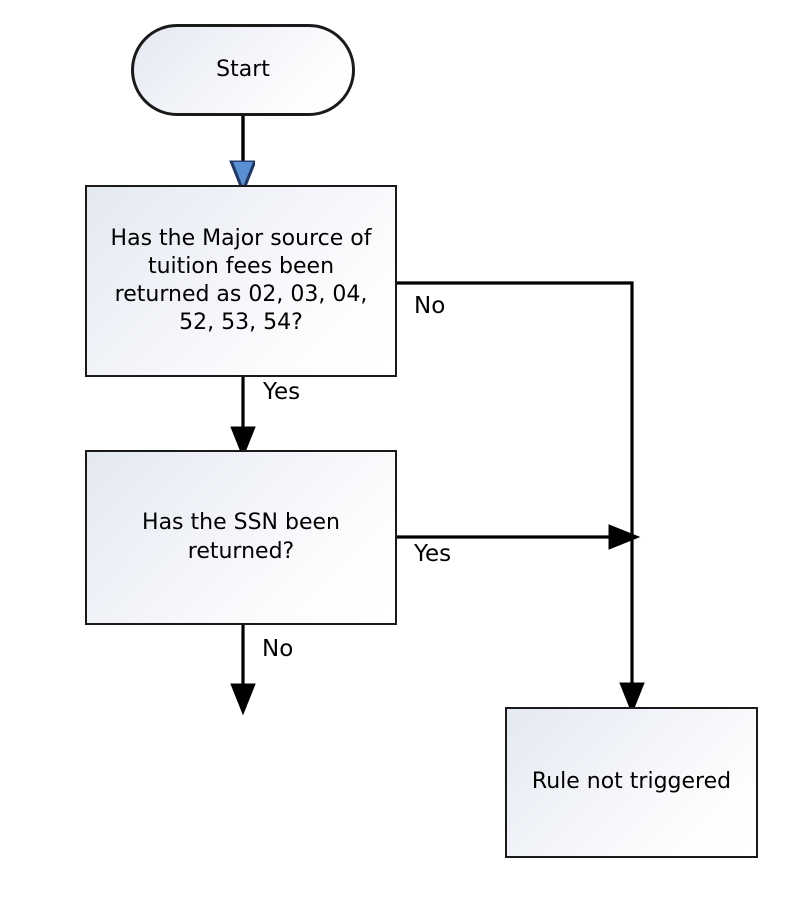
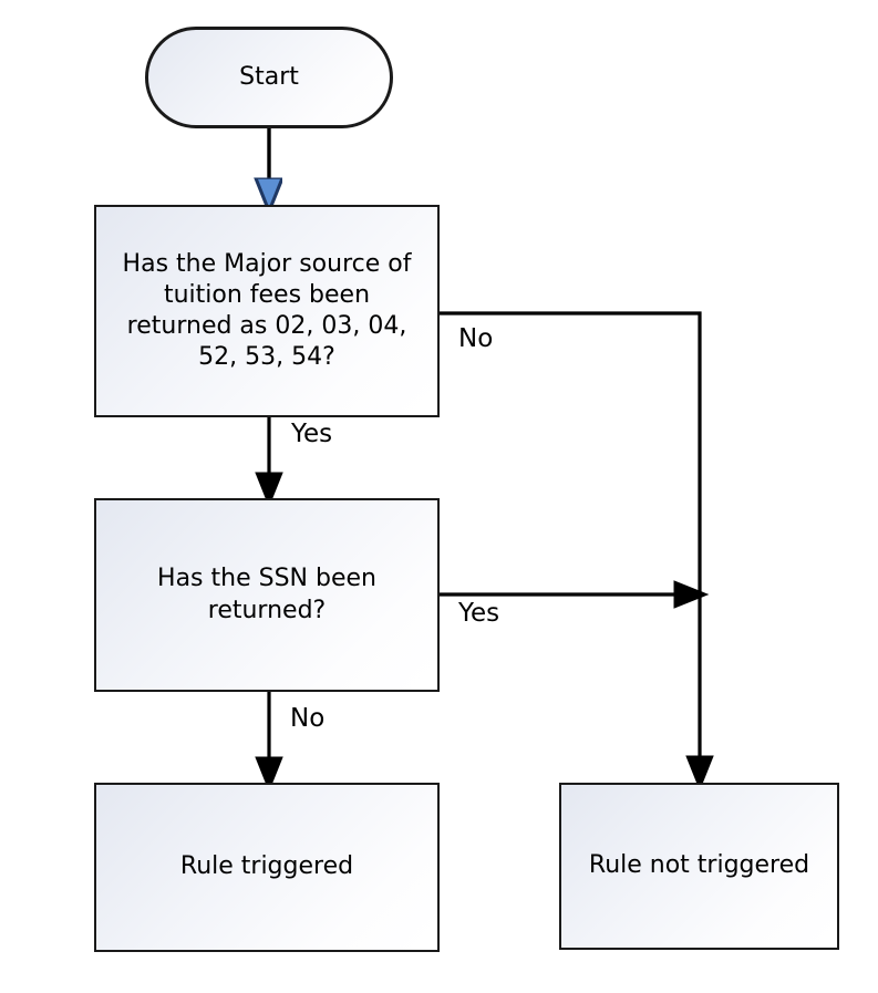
  Start
  Has the Major source of
  tuition fees been
  returned as 02, 03, 04,
  52, 53, 54?
  Has the SSN been
  returned?
+ Rule triggered
  Rule not triggered
  No
  Yes
  Yes
  No
